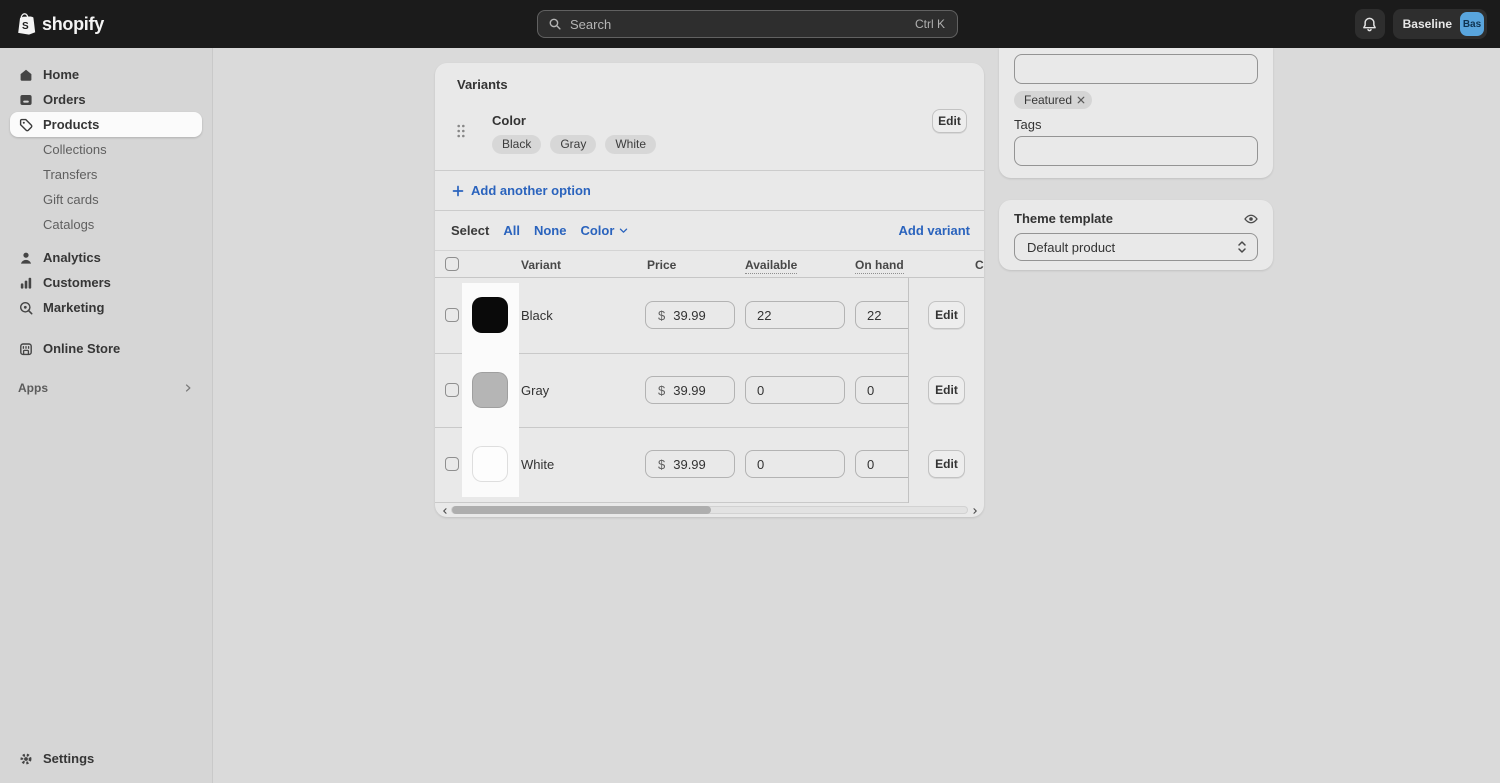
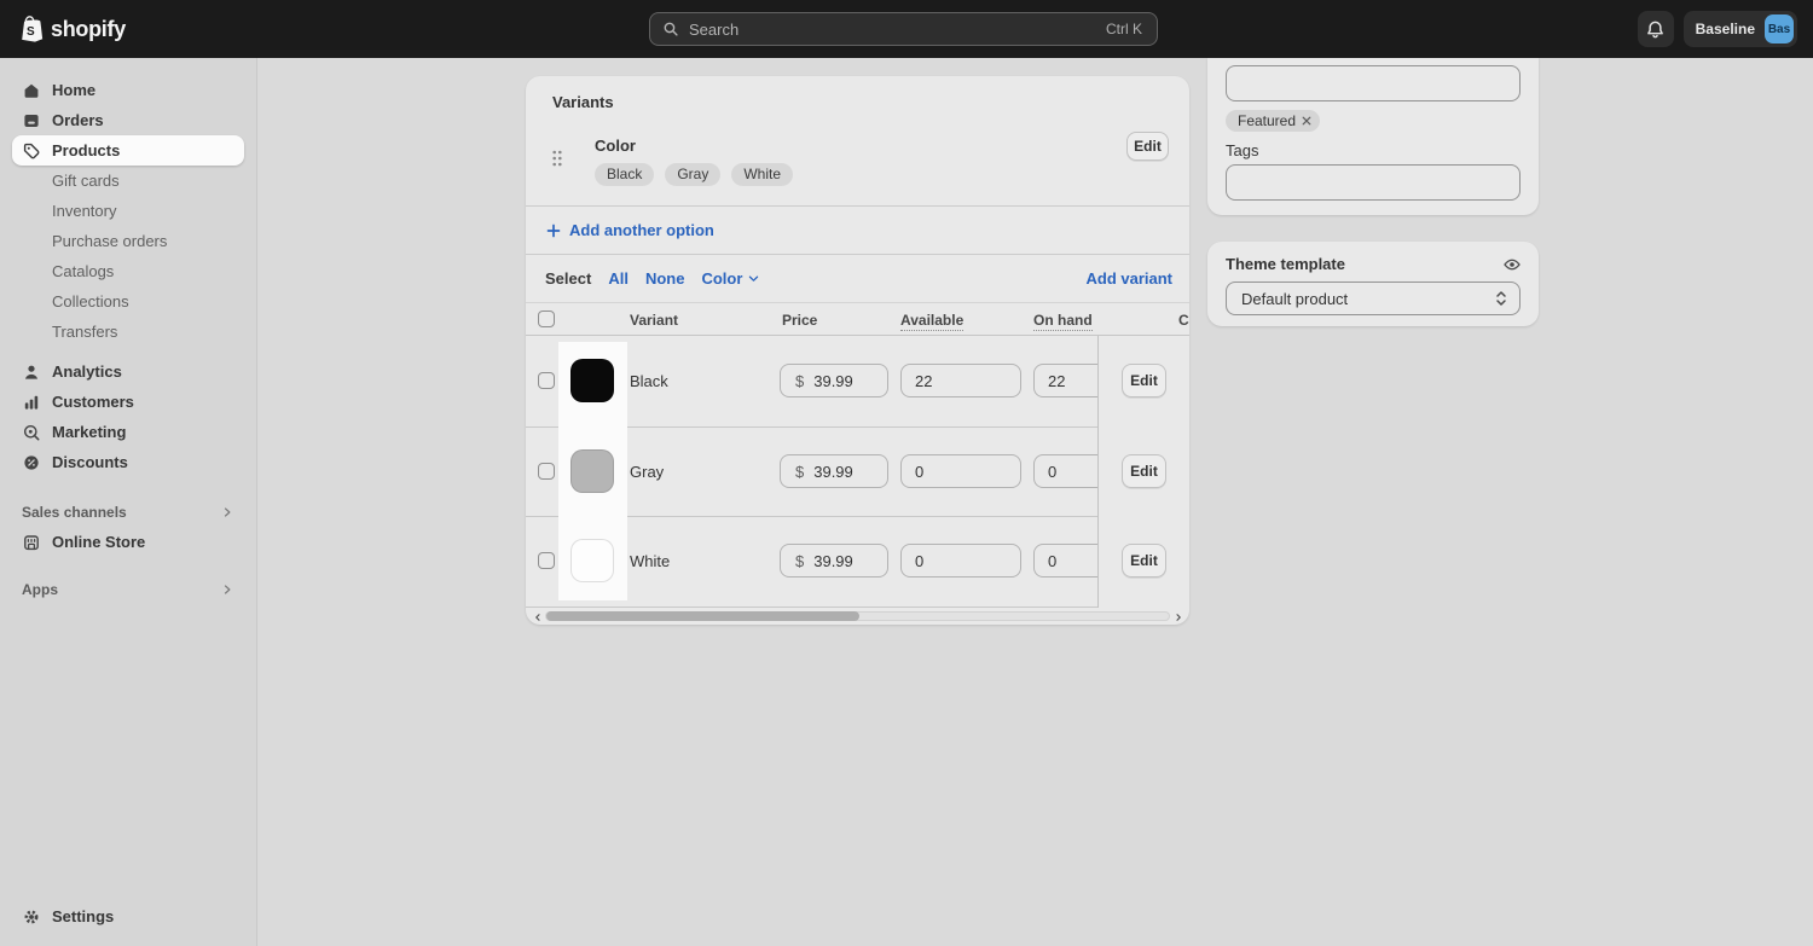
  S
  shopify
  Search
  Ctrl K
  Baseline
  Bas
  Home
  Orders
  Products
- Collections
+ Gift cards
+ Inventory
+ Purchase orders
- Transfers
+ Catalogs
- Gift cards
+ Collections
- Catalogs
+ Transfers
  Analytics
  Customers
  Marketing
+ Discounts
+ Sales channels
  Online Store
  Apps
  Settings
  Variants
  Color
  Black
  Gray
  White
  Edit
  Add another option
  Select
  All
  None
  Color
  Add variant
  Variant
  Price
  Available
  On hand
  C
  Black
  $
  39.99
  22
  22
  Gray
  $
  39.99
  0
  0
  White
  $
  39.99
  0
  0
  Edit
  Edit
  Edit
  Featured
  Tags
  Theme template
  Default product
